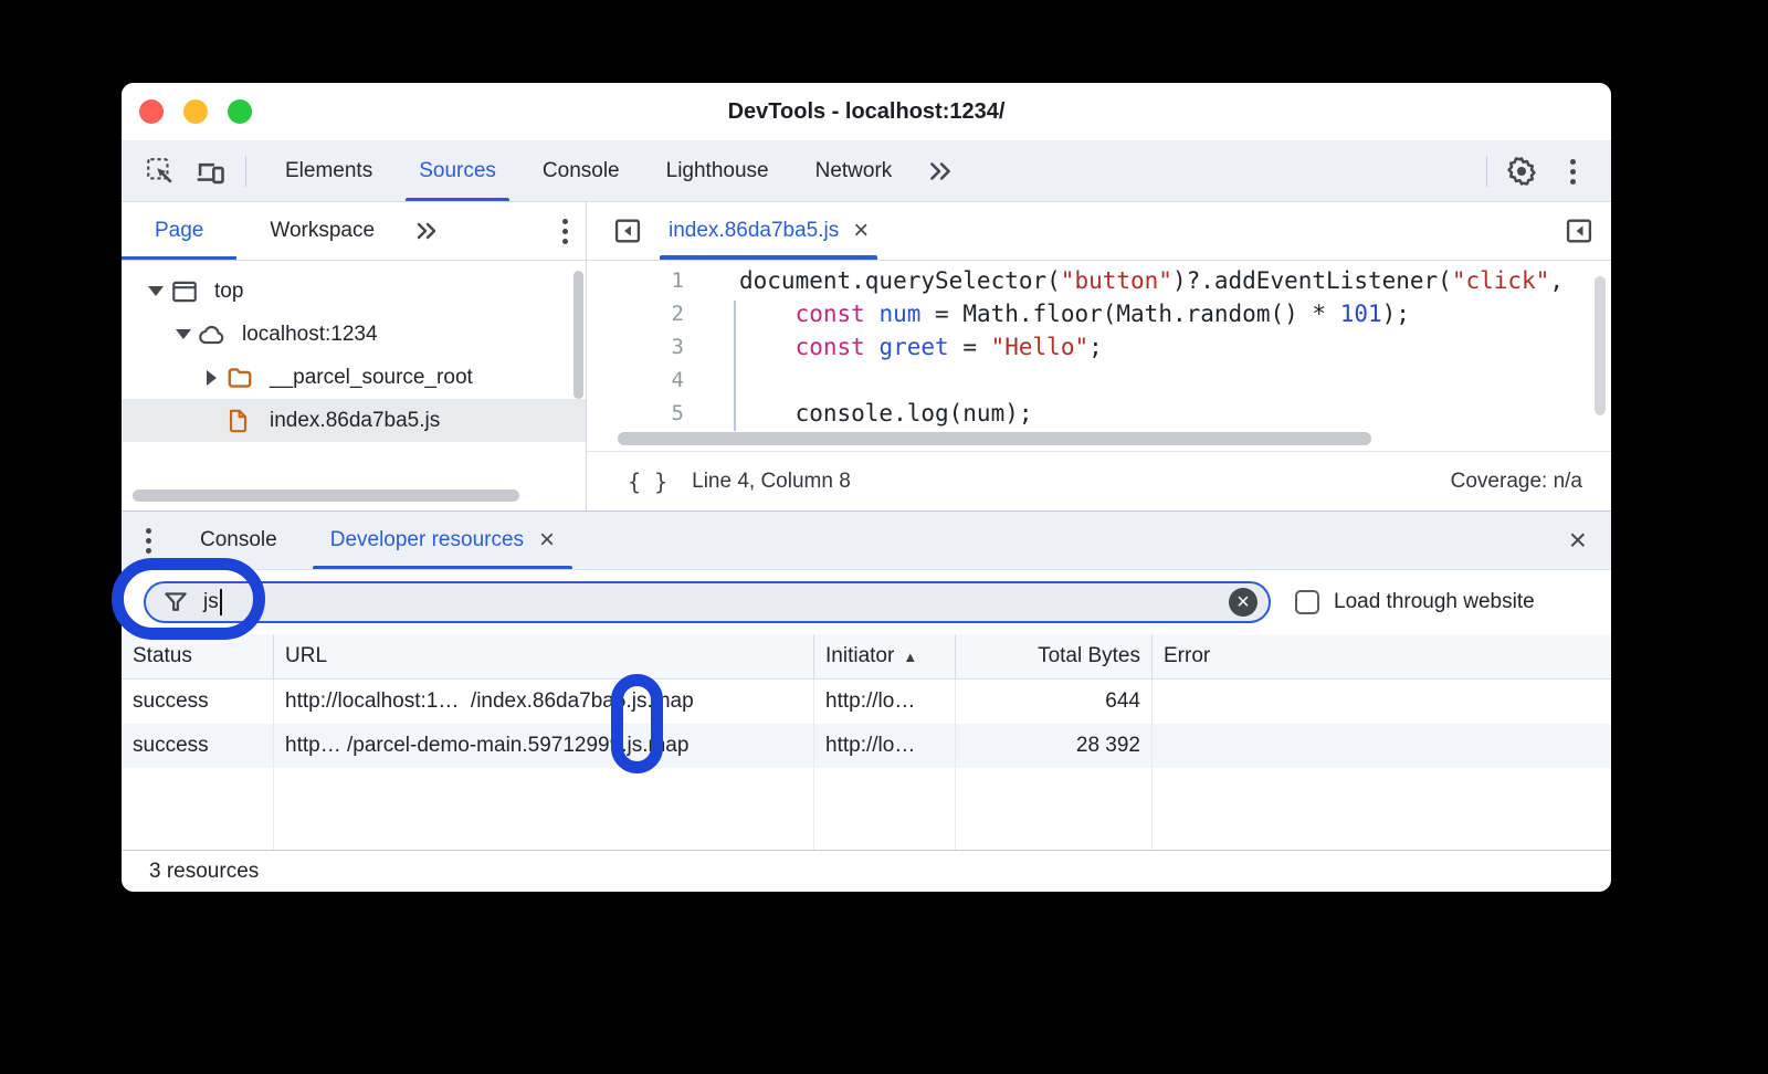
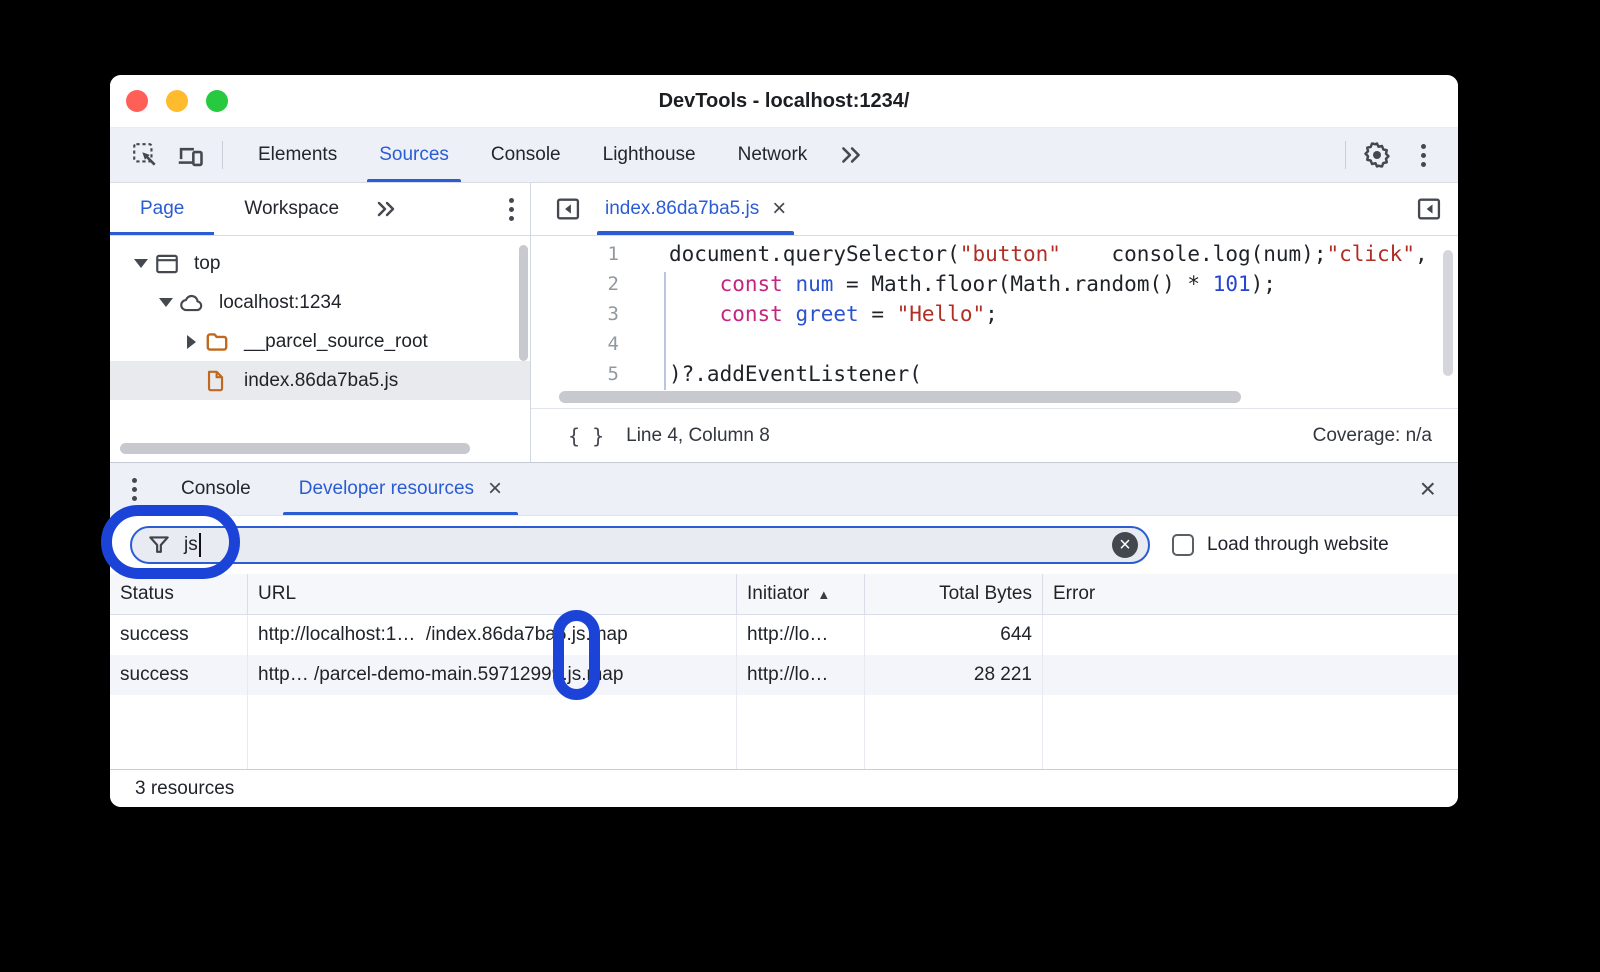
  DevTools - localhost:1234/
  Elements
  Sources
  Console
  Lighthouse
  Network
  Page
  Workspace
  top
  localhost:1234
  __parcel_source_root
  index.86da7ba5.js
  index.86da7ba5.js
  ×
  1
- document.querySelector("button")?.addEventListener("click",
+ document.querySelector("button" console.log(num);"click",
  2
  const num = Math.floor(Math.random() * 101);
  3
  const greet = "Hello";
  4
  5
- console.log(num);
+ )?.addEventListener(
  { }
  Line 4, Column 8
  Coverage: n/a
  Console
  Developer resources
  ×
  ×
  js
  ×
  Load through website
  Status
  URL
  Initiator
  ▲
  Total Bytes
  Error
  success
  http://localhost:1… /index.86da7ba5
  .js.
  map
  http://lo…
  644
  success
  http… /parcel-demo-main.59712999
  .js.
  map
  http://lo…
- 28 392
+ 28 221
  3 resources
